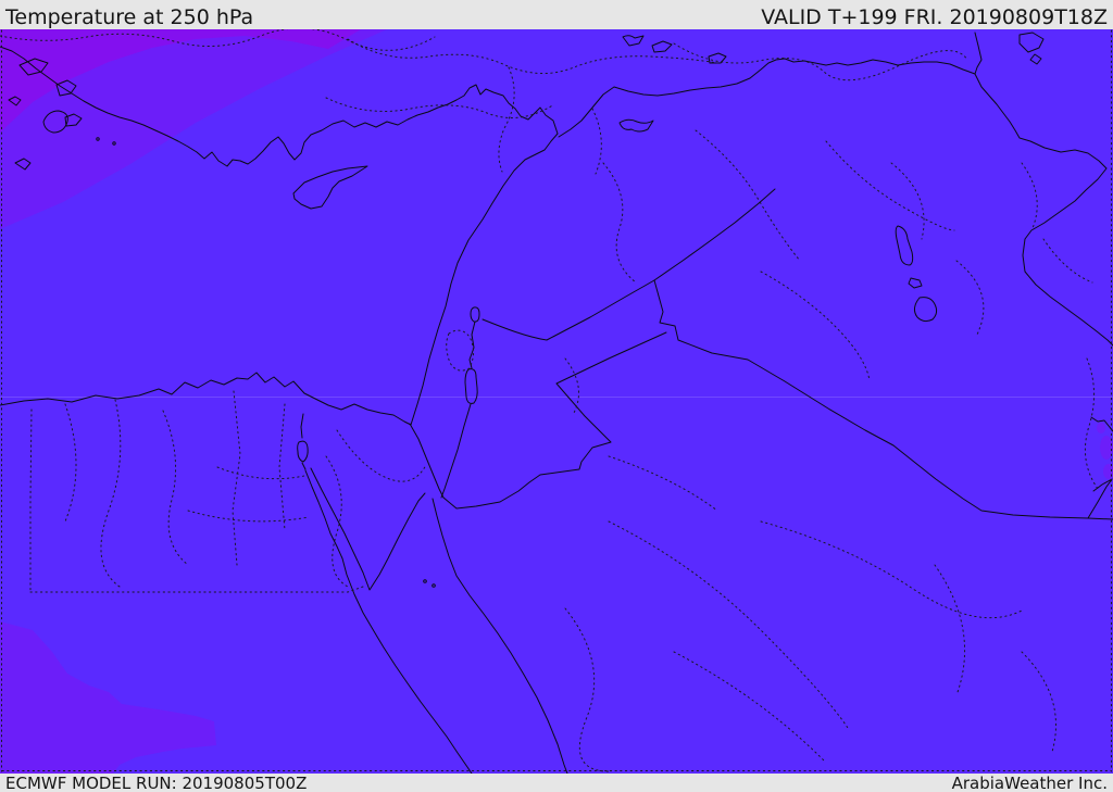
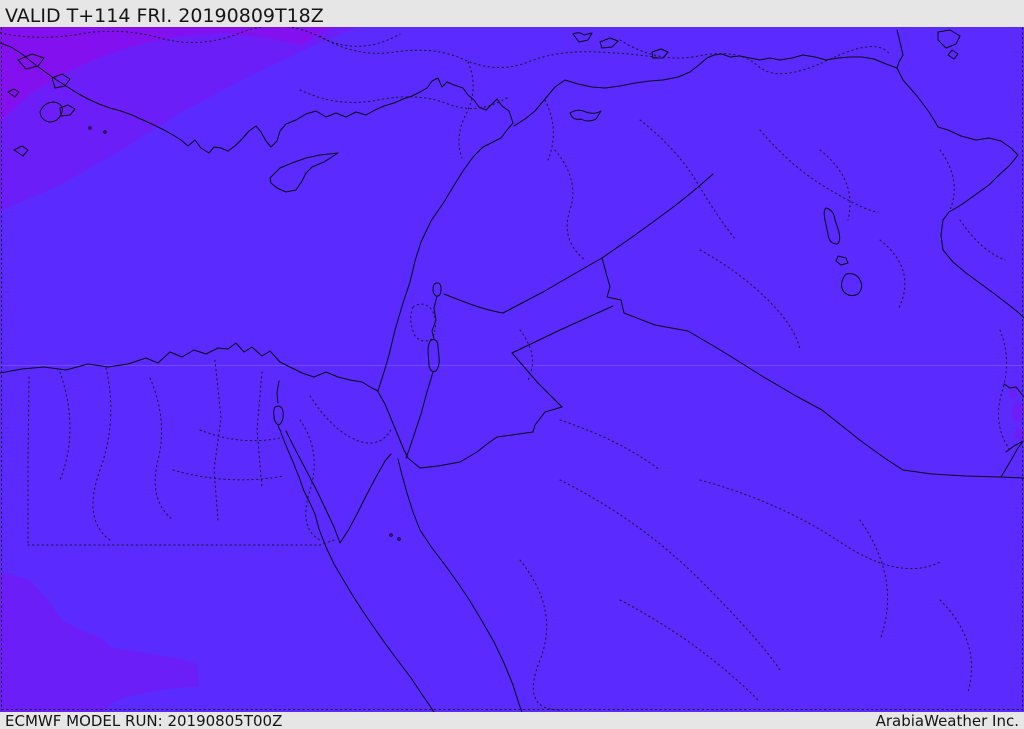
- Temperature at 250 hPa
- VALID T+199 FRI. 20190809T18Z
+ VALID T+114 FRI. 20190809T18Z
  ECMWF MODEL RUN: 20190805T00Z
  ArabiaWeather Inc.
